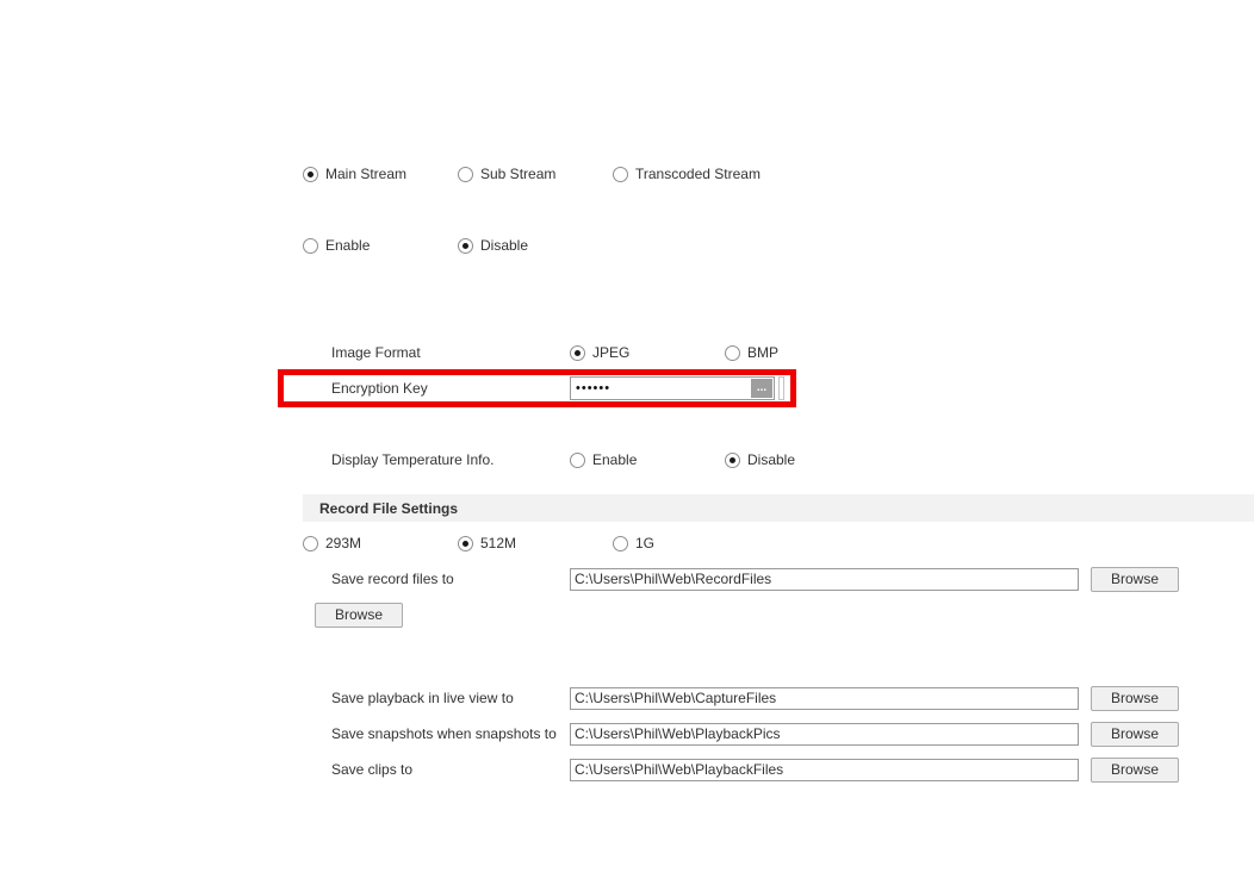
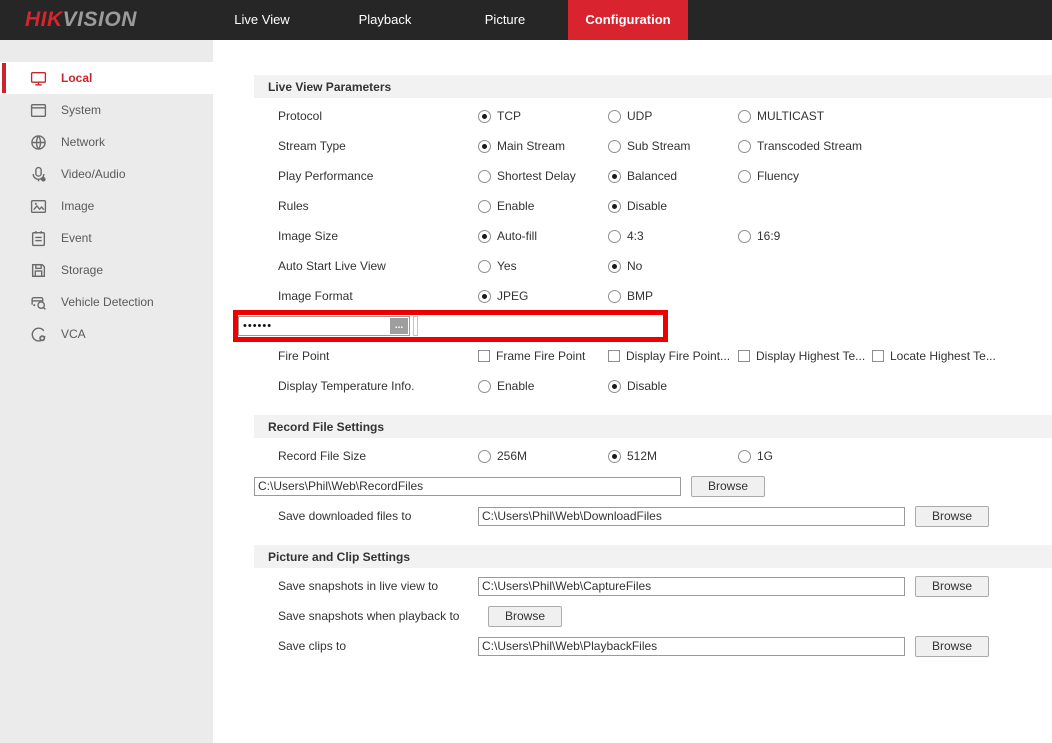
+ HIK
+ VISION
+ Live View
+ Playback
+ Picture
+ Configuration
+ Local
+ System
+ Network
+ Video/Audio
+ Image
+ Event
+ Storage
+ Vehicle Detection
+ VCA
+ Live View Parameters
+ Protocol
+ TCP
+ UDP
+ MULTICAST
+ Stream Type
  Main Stream
  Sub Stream
  Transcoded Stream
+ Play Performance
+ Shortest Delay
+ Balanced
+ Fluency
+ Rules
  Enable
  Disable
+ Image Size
+ Auto-fill
+ 4:3
+ 16:9
+ Auto Start Live View
+ Yes
+ No
  Image Format
  JPEG
  BMP
- Encryption Key
  ••••••
  ...
+ Fire Point
+ Frame Fire Point
+ Display Fire Point...
+ Display Highest Te...
+ Locate Highest Te...
  Display Temperature Info.
  Enable
  Disable
  Record File Settings
+ Record File Size
- 293M
+ 256M
  512M
  1G
- Save record files to
  C:\Users\Phil\Web\RecordFiles
  Browse
+ Save downloaded files to
+ C:\Users\Phil\Web\DownloadFiles
  Browse
+ Picture and Clip Settings
- Save playback in live view to
+ Save snapshots in live view to
  C:\Users\Phil\Web\CaptureFiles
  Browse
- Save snapshots when snapshots to
+ Save snapshots when playback to
- C:\Users\Phil\Web\PlaybackPics
  Browse
  Save clips to
  C:\Users\Phil\Web\PlaybackFiles
  Browse
